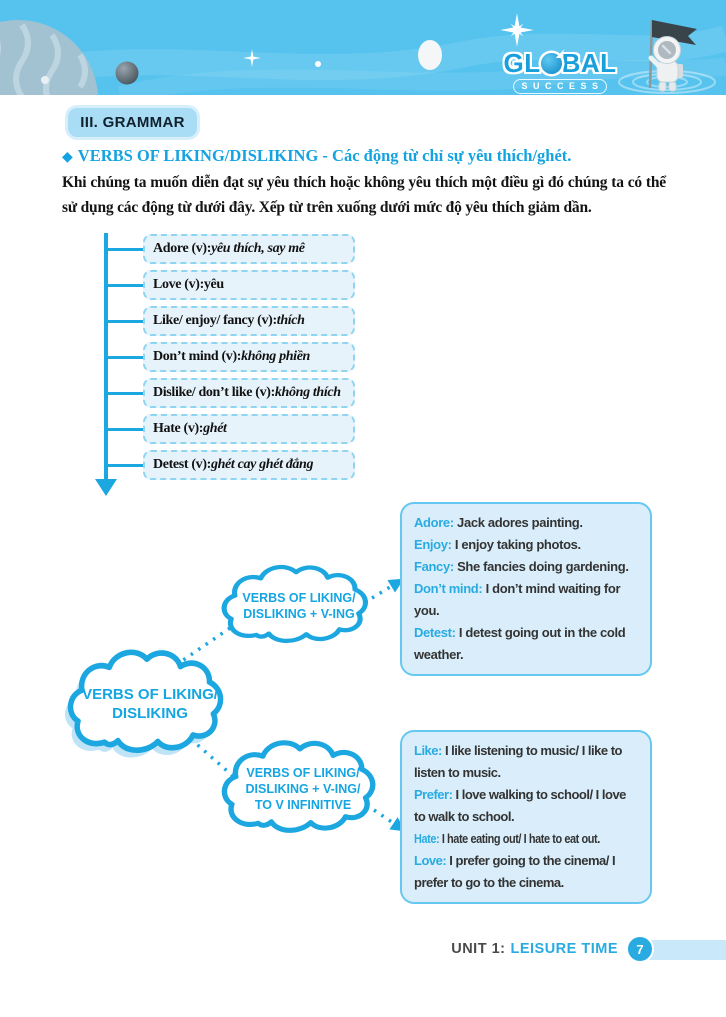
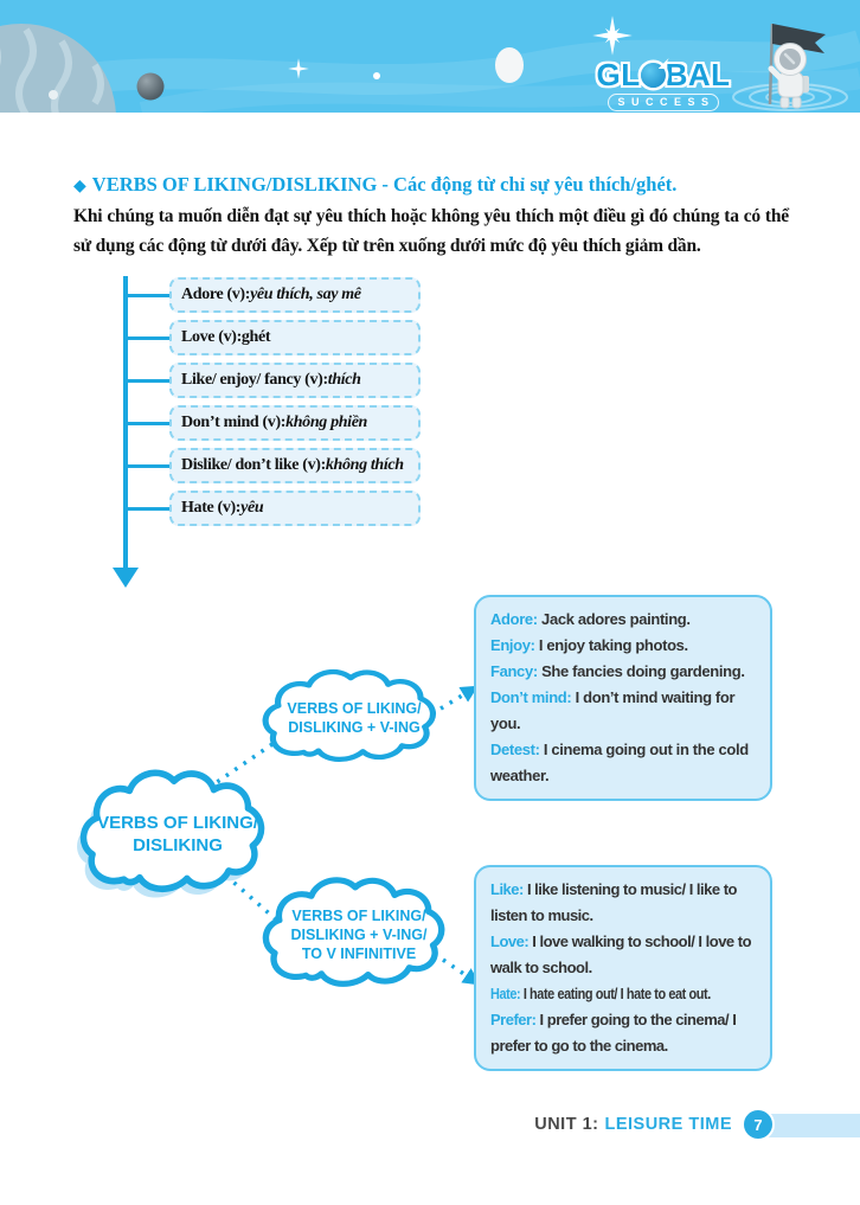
  GL BAL
  SUCCESS
- III. GRAMMAR
  ◆ VERBS OF LIKING/DISLIKING - Các động từ chỉ sự yêu thích/ghét.
  Khi chúng ta muốn diễn đạt sự yêu thích hoặc không yêu thích một điều gì đó chúng ta có thể sử dụng các động từ dưới đây. Xếp từ trên xuống dưới mức độ yêu thích giảm dần.
  Adore (v):
  yêu thích, say mê
  Love (v):
- yêu
+ ghét
  Like/ enjoy/ fancy (v):
  thích
  Don’t mind (v):
  không phiền
  Dislike/ don’t like (v):
  không thích
  Hate (v):
- ghét
+ yêu
- Detest (v):
- ghét cay ghét đắng
  VERBS OF LIKING/
  DISLIKING
  VERBS OF LIKING/
  DISLIKING + V-ING
  VERBS OF LIKING/
  DISLIKING + V-ING/
  TO V INFINITIVE
  Adore: Jack adores painting.
  Enjoy: I enjoy taking photos.
  Fancy: She fancies doing gardening.
  Don’t mind: I don’t mind waiting for you.
- Detest: I detest going out in the cold weather.
+ Detest: I cinema going out in the cold weather.
  Like: I like listening to music/ I like to listen to music.
- Prefer: I love walking to school/ I love to walk to school.
+ Love: I love walking to school/ I love to walk to school.
  Hate: I hate eating out/ I hate to eat out.
- Love: I prefer going to the cinema/ I prefer to go to the cinema.
+ Prefer: I prefer going to the cinema/ I prefer to go to the cinema.
  7
  UNIT 1: LEISURE TIME
